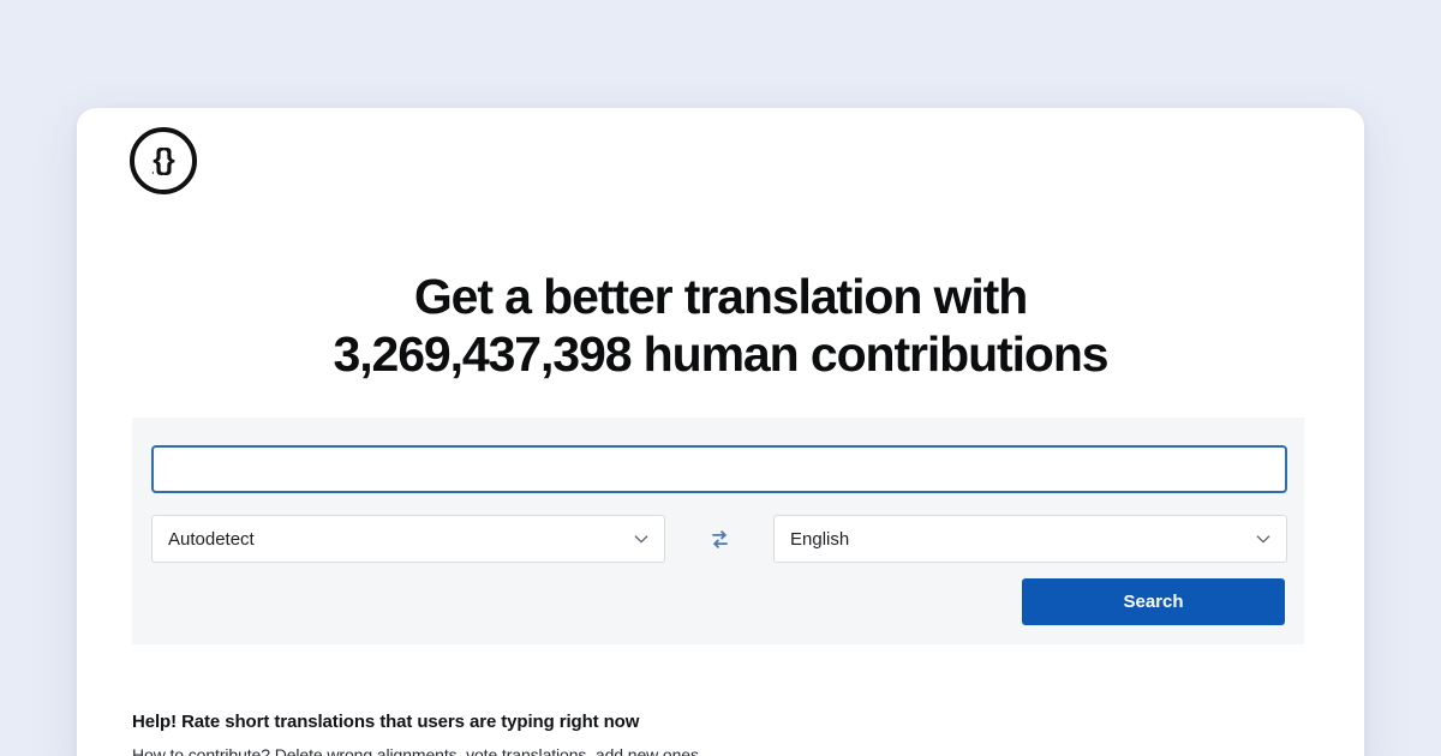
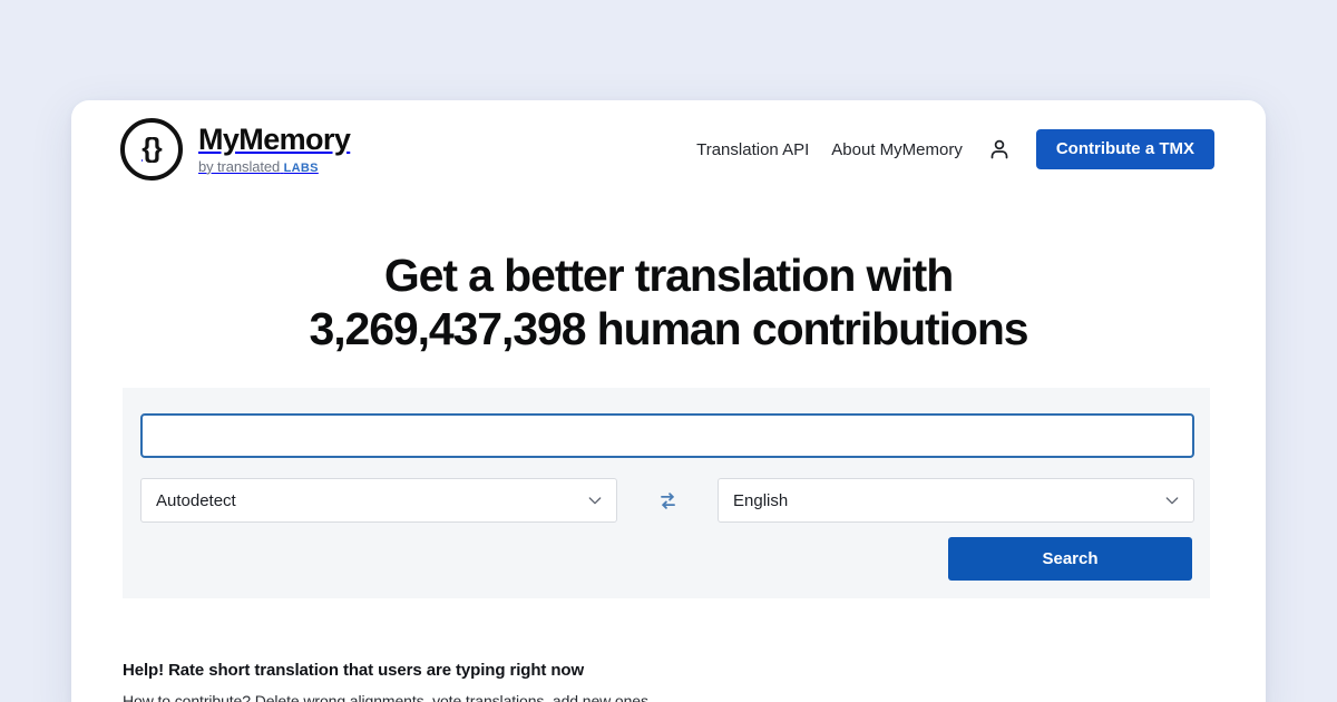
  {}
+ MyMemory
+ by translated LABS
+ Translation API
+ About MyMemory
+ Contribute a TMX
  Get a better translation with
  3,269,437,398 human contributions
  Autodetect
  English
  Search
- Help! Rate short translations that users are typing right now
+ Help! Rate short translation that users are typing right now
  How to contribute? Delete wrong alignments, vote translations, add new ones
